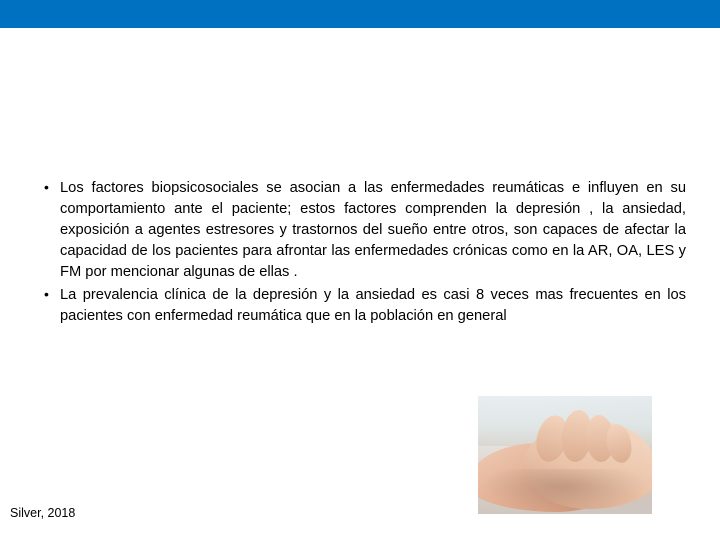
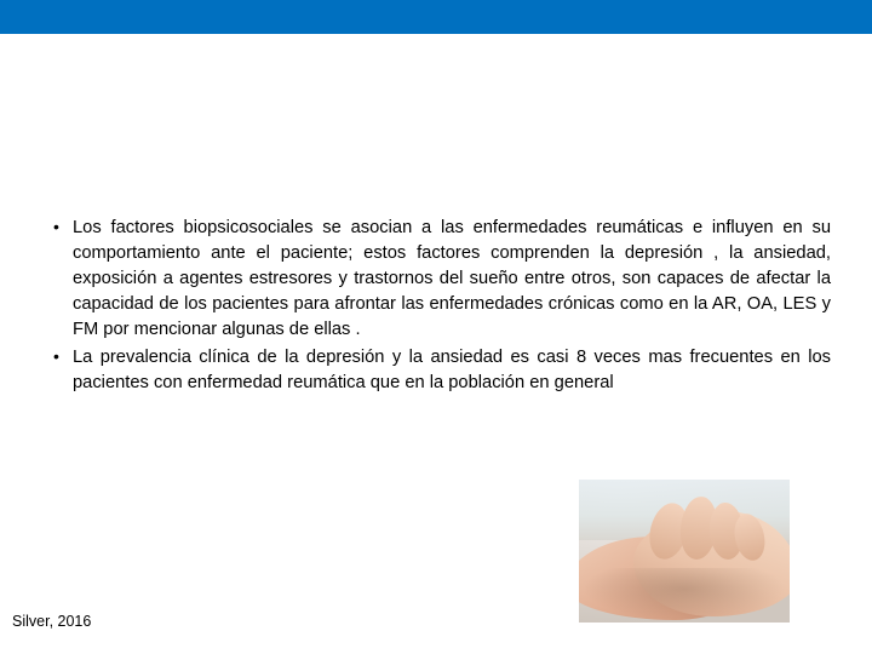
  Los factores biopsicosociales se asocian a las enfermedades reumáticas e influyen en su comportamiento ante el paciente; estos factores comprenden la depresión , la ansiedad, exposición a agentes estresores y trastornos del sueño entre otros, son capaces de afectar la capacidad de los pacientes para afrontar las enfermedades crónicas como en la AR, OA, LES y FM por mencionar algunas de ellas .
  La prevalencia clínica de la depresión y la ansiedad es casi 8 veces mas frecuentes en los pacientes con enfermedad reumática que en la población en general
- Silver, 2018
+ Silver, 2016
